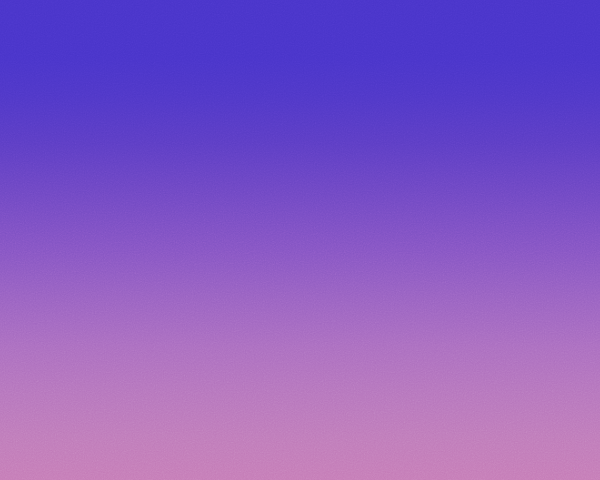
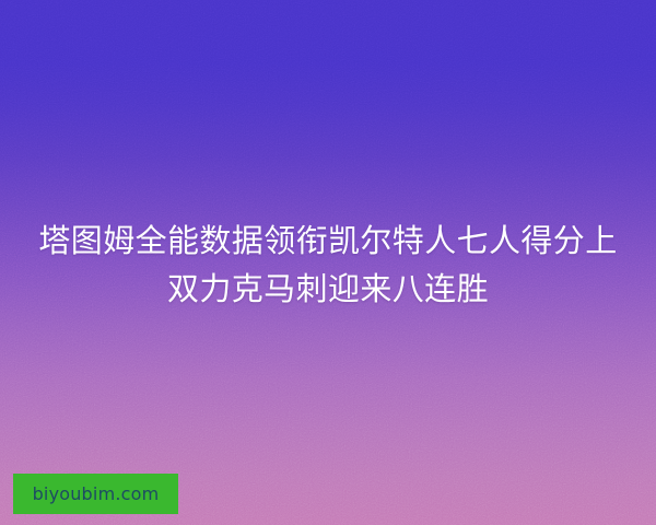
+ 塔图姆全能数据领衔凯尔特人七人得分上
+ 双力克马刺迎来八连胜
+ biyoubim.com
